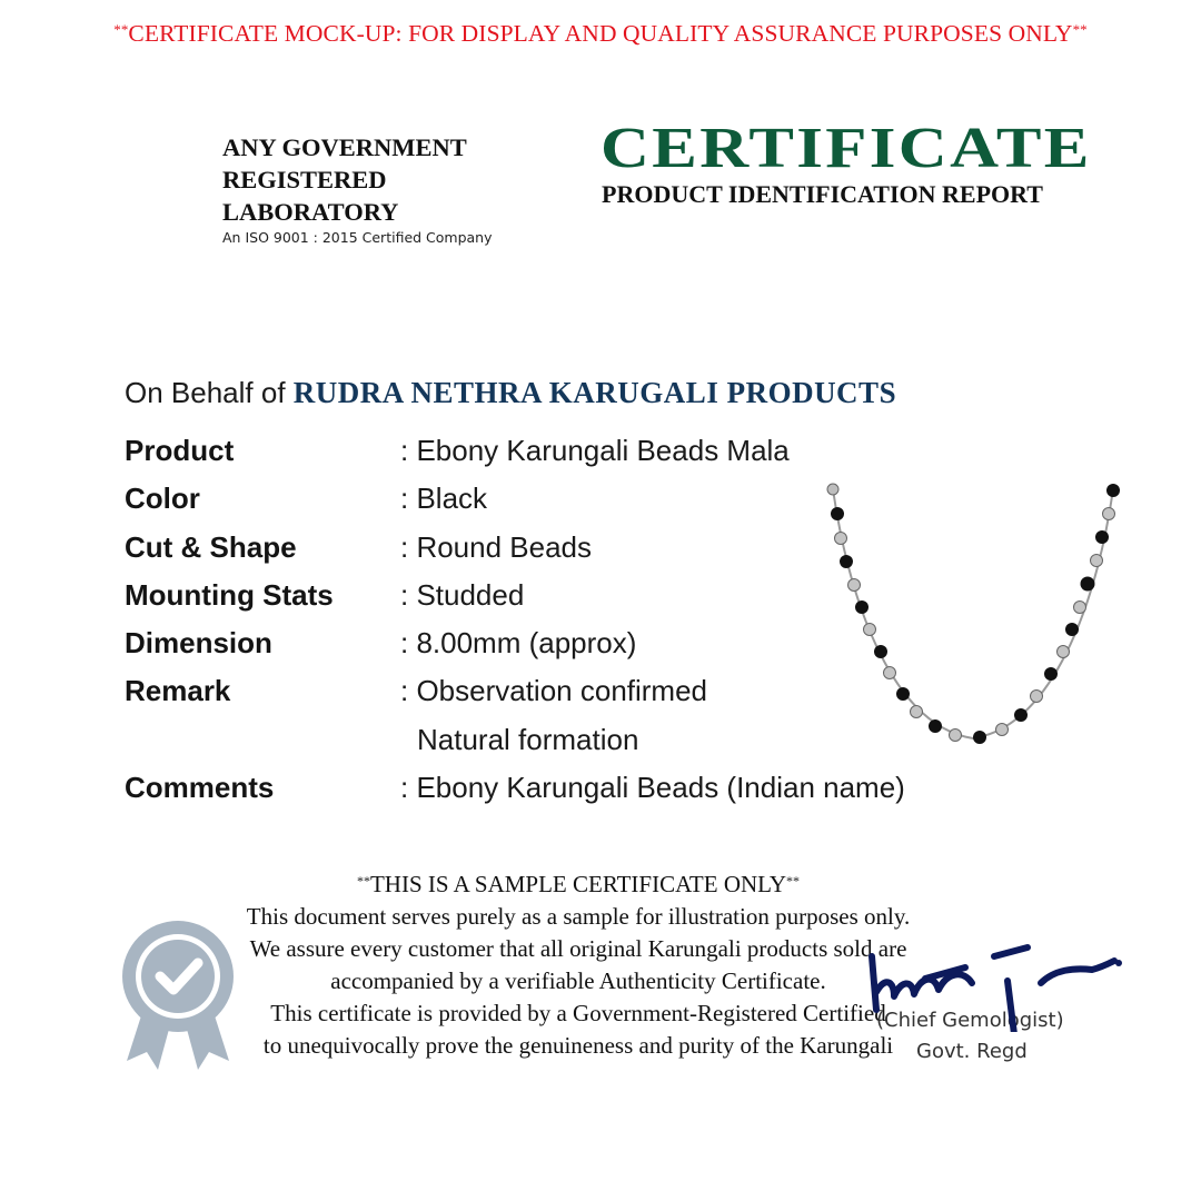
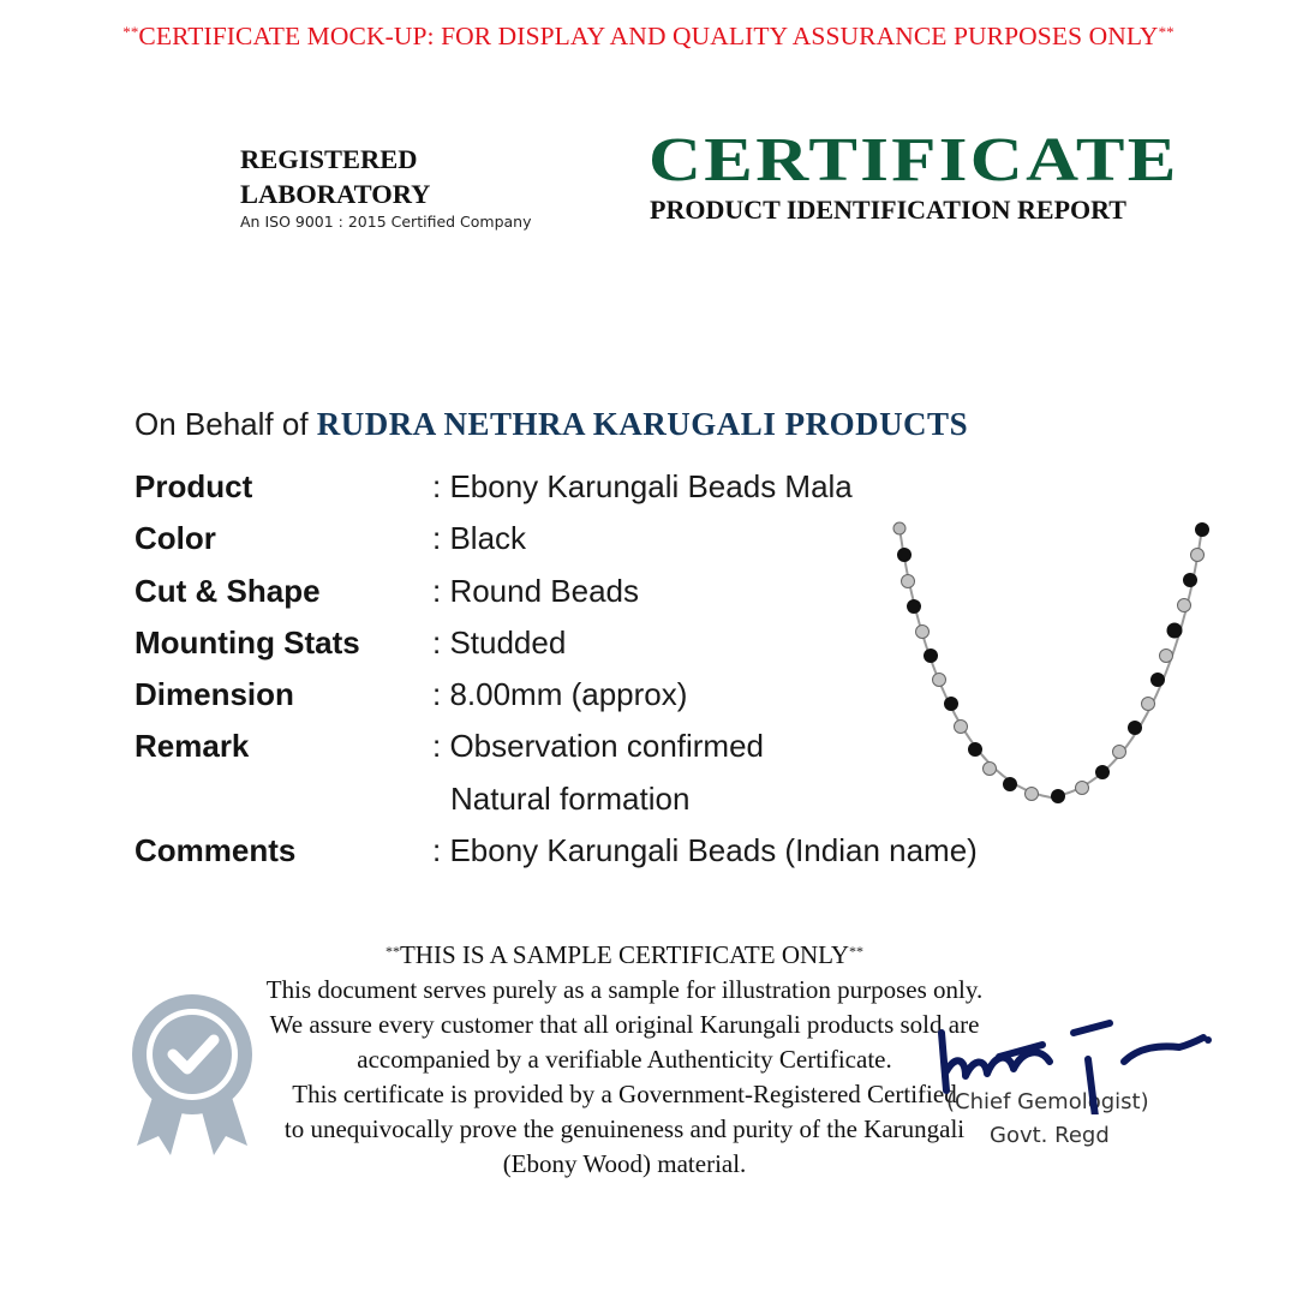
  **CERTIFICATE MOCK-UP: FOR DISPLAY AND QUALITY ASSURANCE PURPOSES ONLY**
- ANY GOVERNMENT
  REGISTERED
  LABORATORY
  An ISO 9001 : 2015 Certified Company
  CERTIFICATE
  PRODUCT IDENTIFICATION REPORT
  On Behalf of RUDRA NETHRA KARUGALI PRODUCTS
  Product
  : Ebony Karungali Beads Mala
  Color
  : Black
  Cut & Shape
  : Round Beads
  Mounting Stats
  : Studded
  Dimension
  : 8.00mm (approx)
  Remark
  : Observation confirmed
  Natural formation
  Comments
  : Ebony Karungali Beads (Indian name)
  **THIS IS A SAMPLE CERTIFICATE ONLY**
  This document serves purely as a sample for illustration purposes only.
  We assure every customer that all original Karungali products sold are
  accompanied by a verifiable Authenticity Certificate.
  This certificate is provided by a Government-Registered Certified
  to unequivocally prove the genuineness and purity of the Karungali
+ (Ebony Wood) material.
  (Chief Gemolgist)
  Govt. Regd
